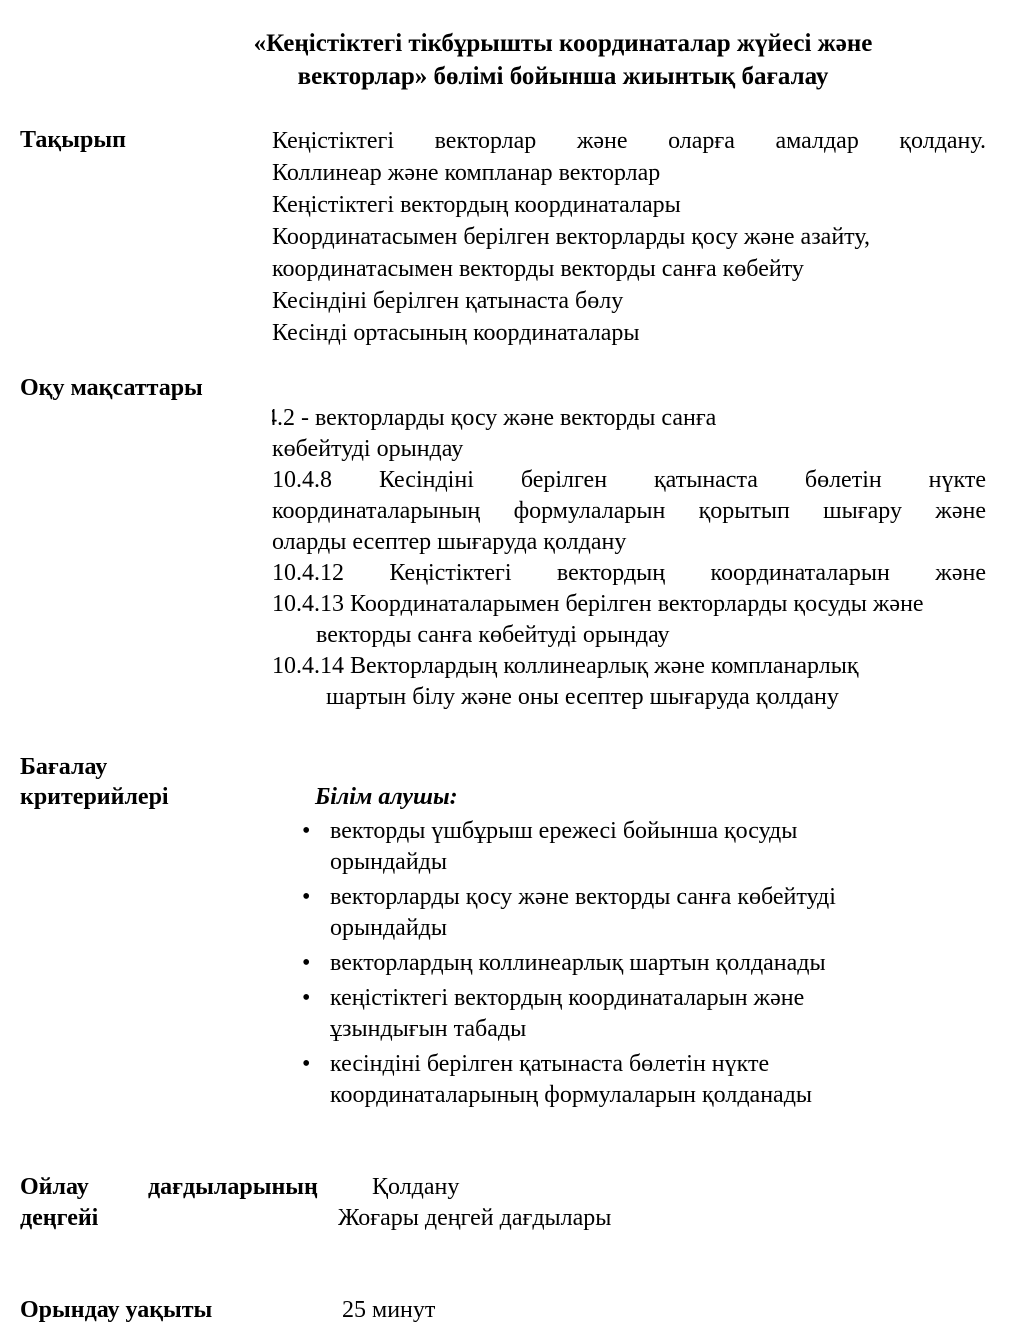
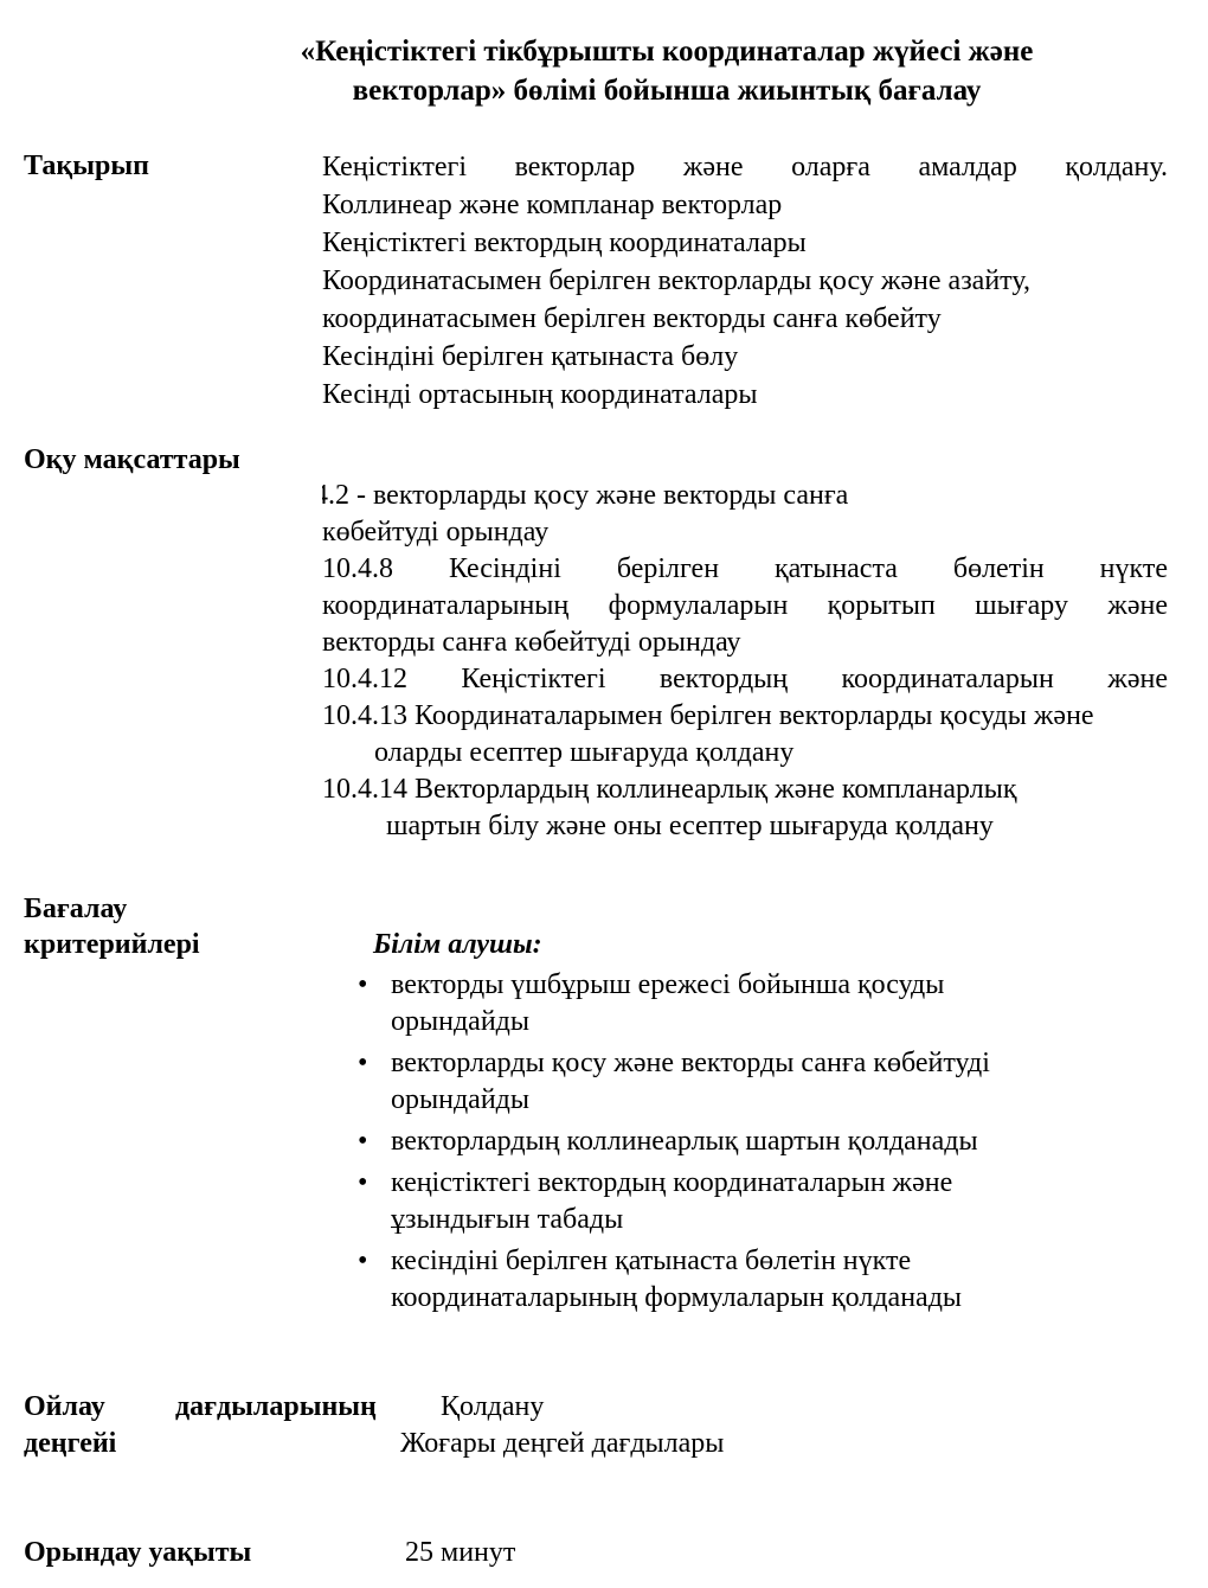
  «Кеңістіктегі тікбұрышты координаталар жүйесі және
  векторлар» бөлімі бойынша жиынтық бағалау
  Тақырып
  Кеңістіктегі векторлар және оларға амалдар қолдану.
  Коллинеар және компланар векторлар
  Кеңістіктегі вектордың координаталары
  Координатасымен берілген векторларды қосу және азайту,
- координатасымен векторды векторды санға көбейту
+ координатасымен берілген векторды санға көбейту
  Кесіндіні берілген қатынаста бөлу
  Кесінді ортасының координаталары
  Оқу мақсаттары
  .2 - векторларды қосу және векторды санға
  көбейтуді орындау
  10.4.8 Кесіндіні берілген қатынаста бөлетін нүкте
  координаталарының формулаларын қорытып шығару және
- оларды есептер шығаруда қолдану
+ векторды санға көбейтуді орындау
  10.4.12 Кеңістіктегі вектордың координаталарын және
  10.4.13 Координаталарымен берілген векторларды қосуды және
- векторды санға көбейтуді орындау
+ оларды есептер шығаруда қолдану
  10.4.14 Векторлардың коллинеарлық және компланарлық
  шартын білу және оны есептер шығаруда қолдану
  Бағалау
  критерийлері
  Білім алушы:
  •
  векторды үшбұрыш ережесі бойынша қосуды
  орындайды
  •
  векторларды қосу және векторды санға көбейтуді
  орындайды
  •
  векторлардың коллинеарлық шартын қолданады
  •
  кеңістіктегі вектордың координаталарын және
  ұзындығын табады
  •
  кесіндіні берілген қатынаста бөлетін нүкте
  координаталарының формулаларын қолданады
  Ойлау
  дағдыларының
  Қолдану
  деңгейі
  Жоғары деңгей дағдылары
  Орындау уақыты
  25 минут
